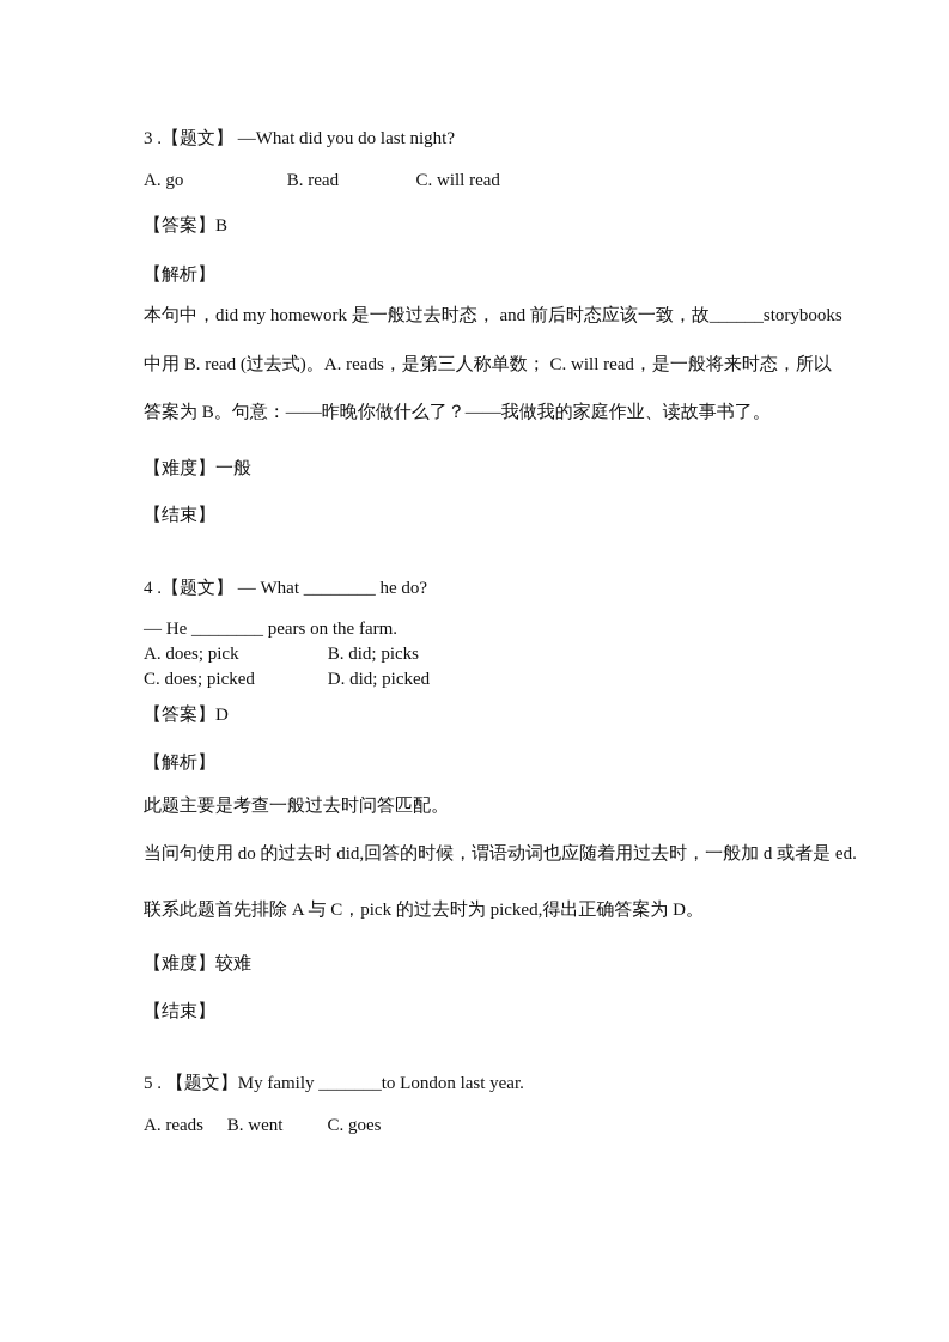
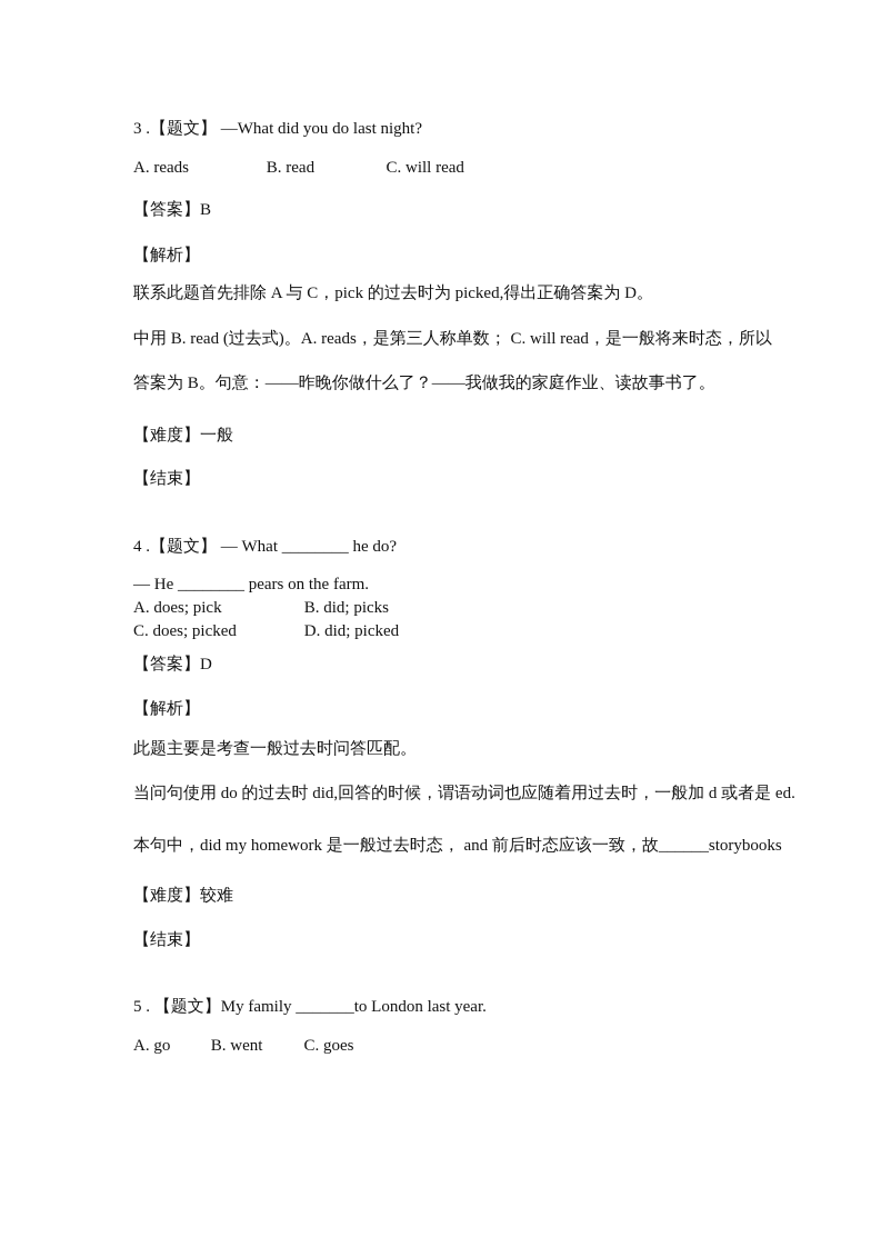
  3 .【题文】 —What did you do last night?
- A. go B. read C. will read
+ A. reads B. read C. will read
  【答案】B
  【解析】
- 本句中，did my homework 是一般过去时态， and 前后时态应该一致，故______storybooks
+ 联系此题首先排除 A 与 C，pick 的过去时为 picked,得出正确答案为 D。
  中用 B. read (过去式)。A. reads，是第三人称单数； C. will read，是一般将来时态，所以
  答案为 B。句意：——昨晚你做什么了？——我做我的家庭作业、读故事书了。
  【难度】一般
  【结束】
  4 .【题文】 — What ________ he do?
  — He ________ pears on the farm.
  A. does; pick B. did; picks
  C. does; picked D. did; picked
  【答案】D
  【解析】
  此题主要是考查一般过去时问答匹配。
  当问句使用 do 的过去时 did,回答的时候，谓语动词也应随着用过去时，一般加 d 或者是 ed.
- 联系此题首先排除 A 与 C，pick 的过去时为 picked,得出正确答案为 D。
+ 本句中，did my homework 是一般过去时态， and 前后时态应该一致，故______storybooks
  【难度】较难
  【结束】
  5 . 【题文】My family _______to London last year.
- A. reads B. went C. goes
+ A. go B. went C. goes
